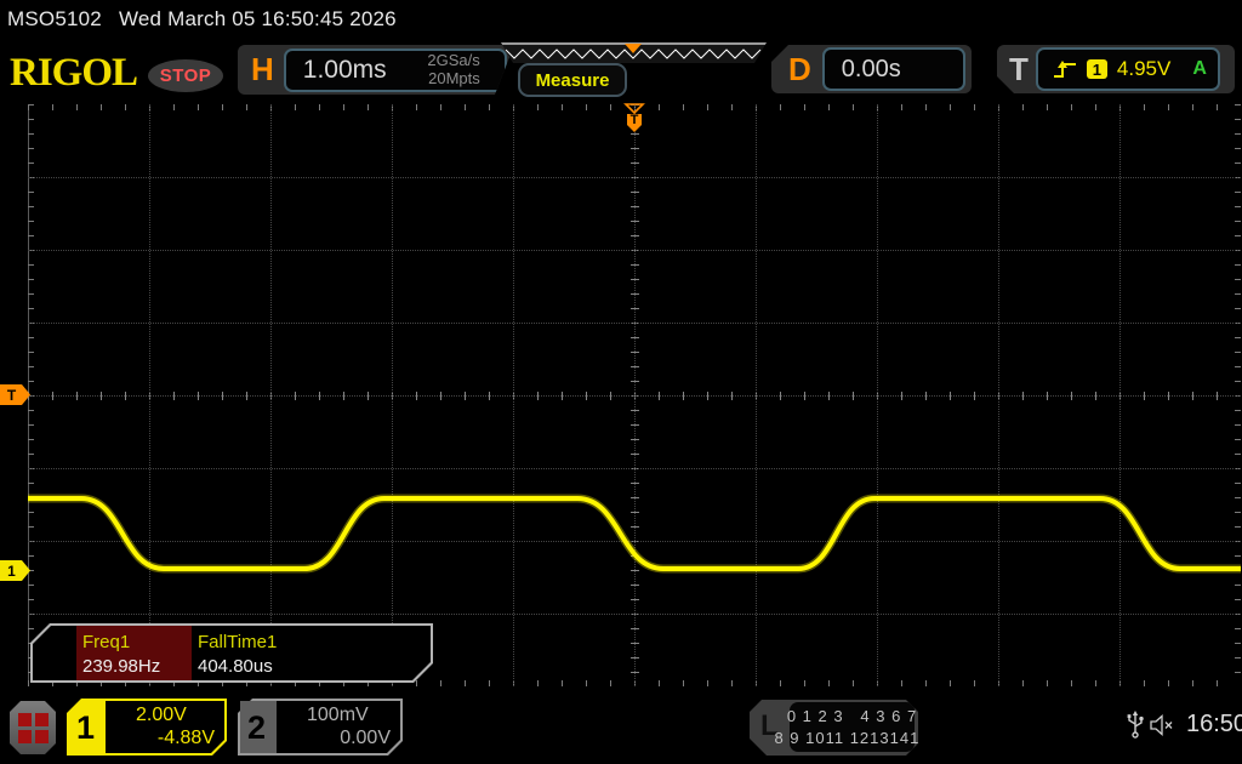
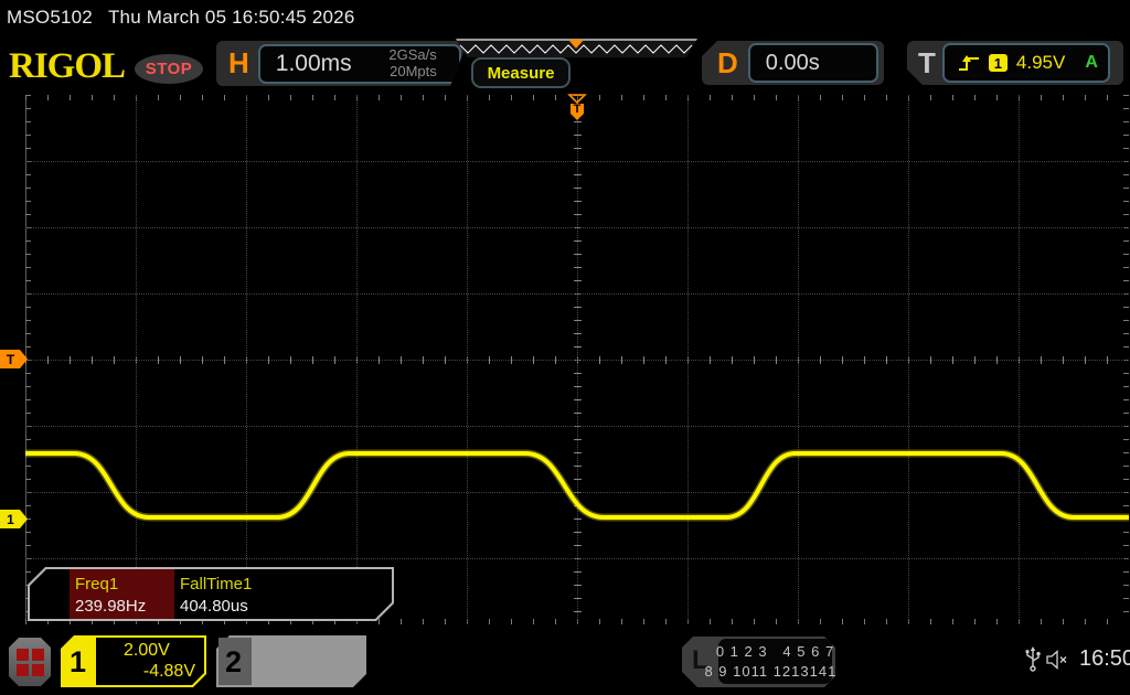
- MSO5102 Wed March 05 16:50:45 2026
+ MSO5102 Thu March 05 16:50:45 2026
  RIGOL
  STOP
  H
  1.00ms
  2GSa/s
  20Mpts
  Measure
  D
  0.00s
  T
  1
  4.95V
  A
  T
  T
  1
  Freq1
  239.98Hz
  FallTime1
  404.80us
  1
  2.00V
  -4.88V
  2
- 100mV
- 0.00V
  L
- 0 1 2 3 4 3 6 7
+ 0 1 2 3 4 5 6 7
  8 9 1011 1213141
  16:50
